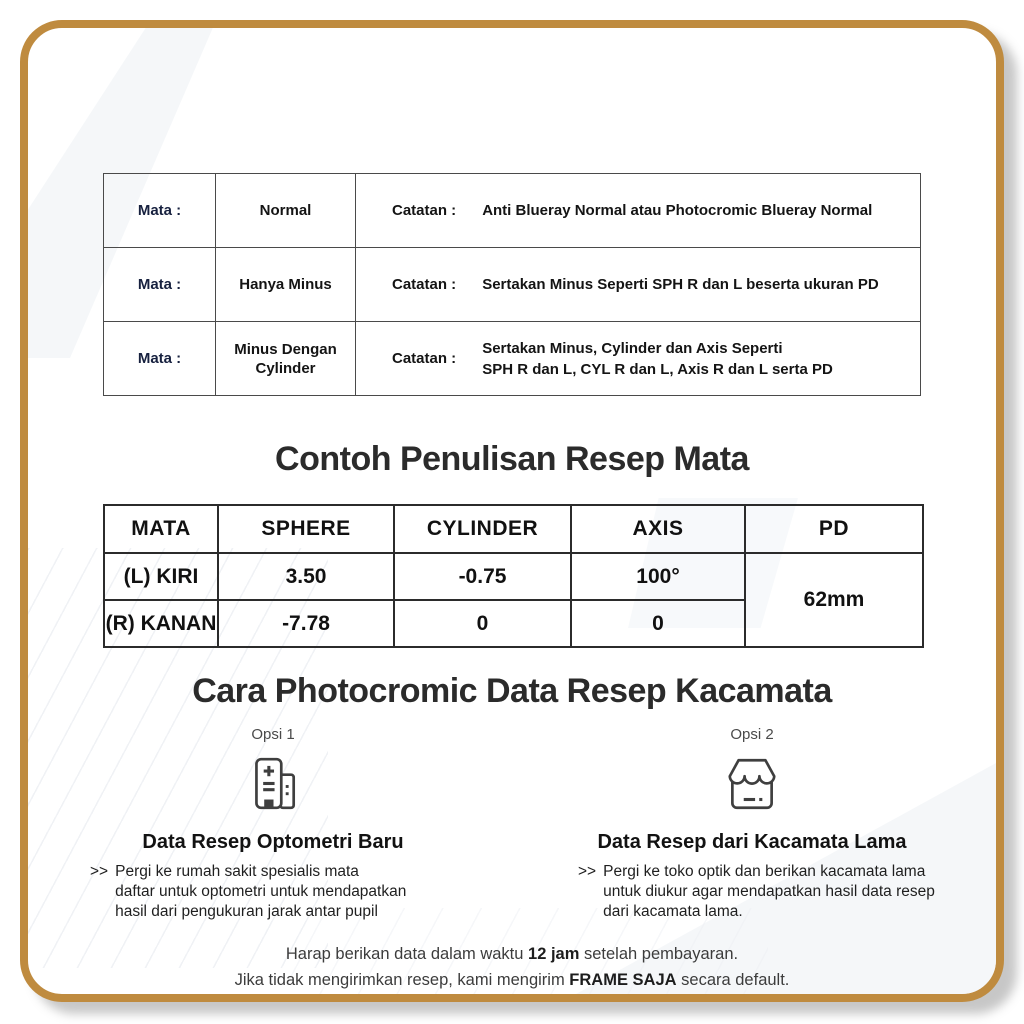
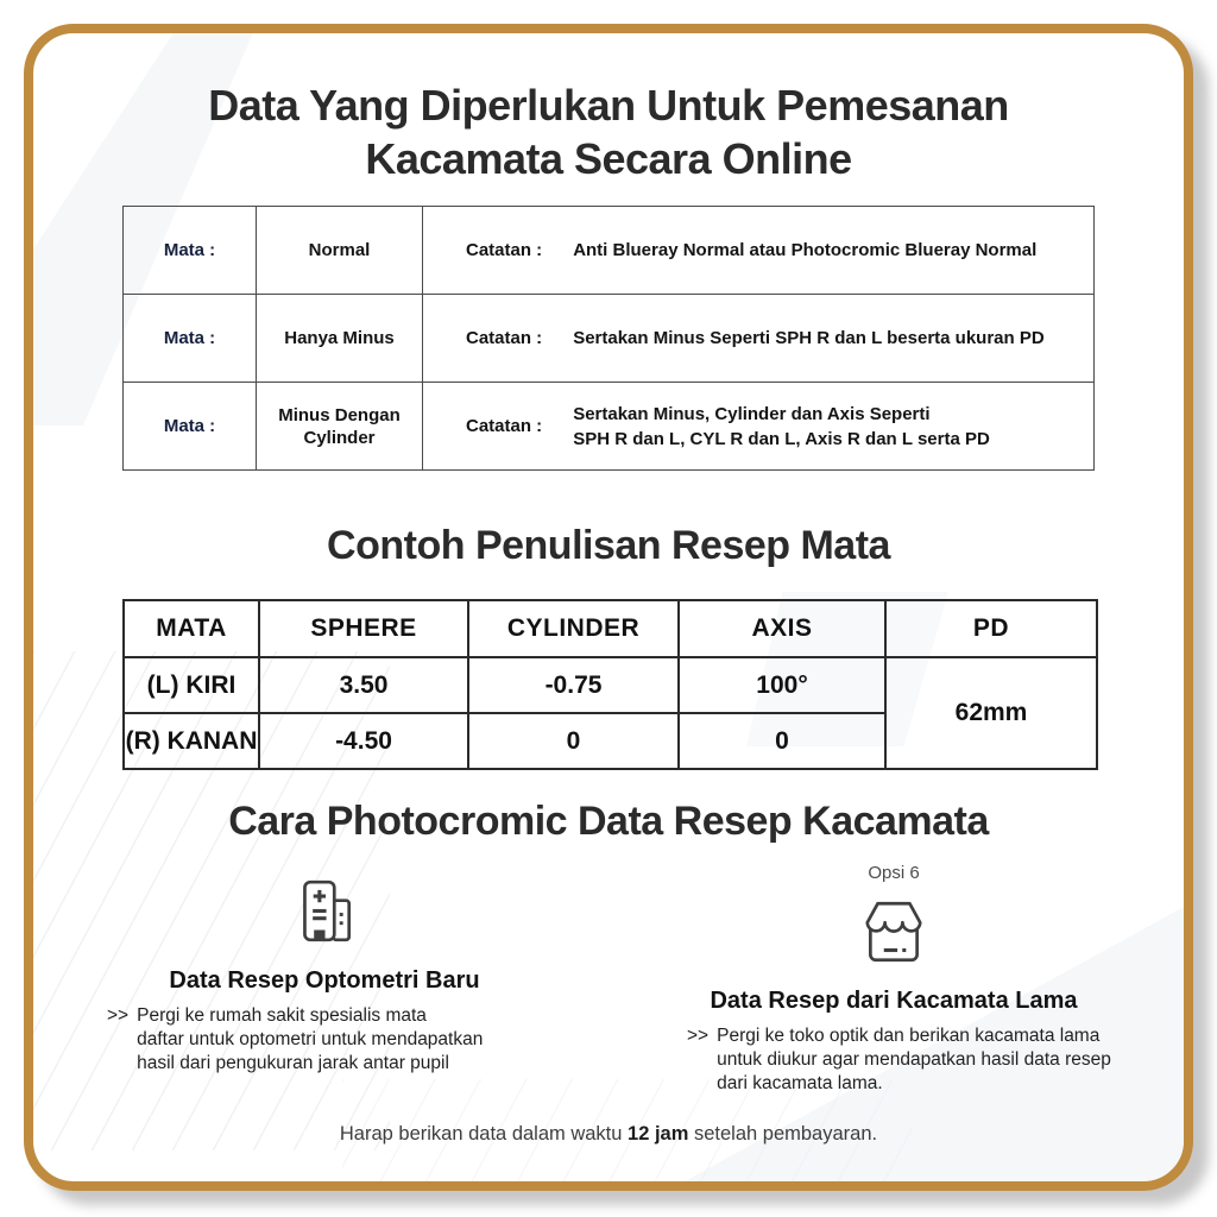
+ Data Yang Diperlukan Untuk Pemesanan
+ Kacamata Secara Online
  Mata :	Normal	Catatan : Anti Blueray Normal atau Photocromic Blueray Normal
  Mata :	Hanya Minus	Catatan : Sertakan Minus Seperti SPH R dan L beserta ukuran PD
  Mata :	Minus Dengan Cylinder	Catatan : Sertakan Minus, Cylinder dan Axis Seperti SPH R dan L, CYL R dan L, Axis R dan L serta PD
  Contoh Penulisan Resep Mata
  MATA	SPHERE	CYLINDER	AXIS	PD
  (L) KIRI	3.50	-0.75	100°	62mm
- (R) KANAN	-7.78	0	0
+ (R) KANAN	-4.50	0	0
  Cara Photocromic Data Resep Kacamata
- Opsi 1
  Data Resep Optometri Baru
  >>
  Pergi ke rumah sakit spesialis mata
  daftar untuk optometri untuk mendapatkan
  hasil dari pengukuran jarak antar pupil
- Opsi 2
+ Opsi 6
  Data Resep dari Kacamata Lama
  >>
  Pergi ke toko optik dan berikan kacamata lama
  untuk diukur agar mendapatkan hasil data resep
  dari kacamata lama.
  Harap berikan data dalam waktu 12 jam setelah pembayaran.
- Jika tidak mengirimkan resep, kami mengirim FRAME SAJA secara default.
